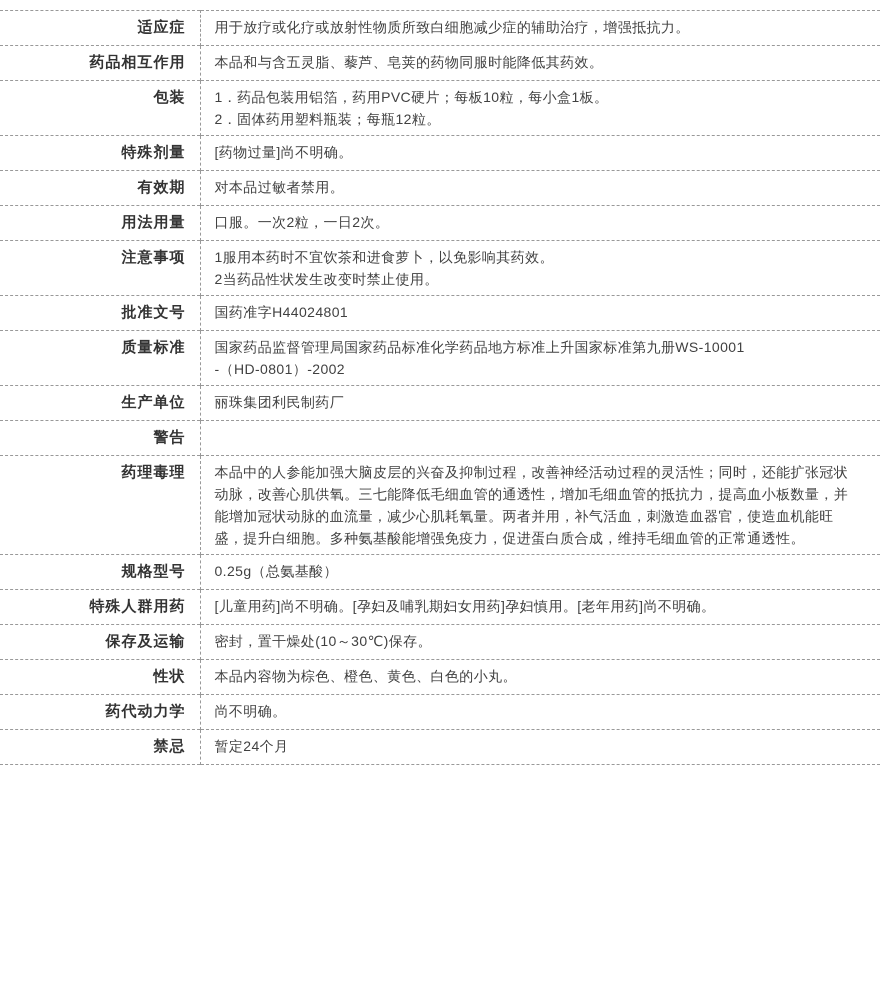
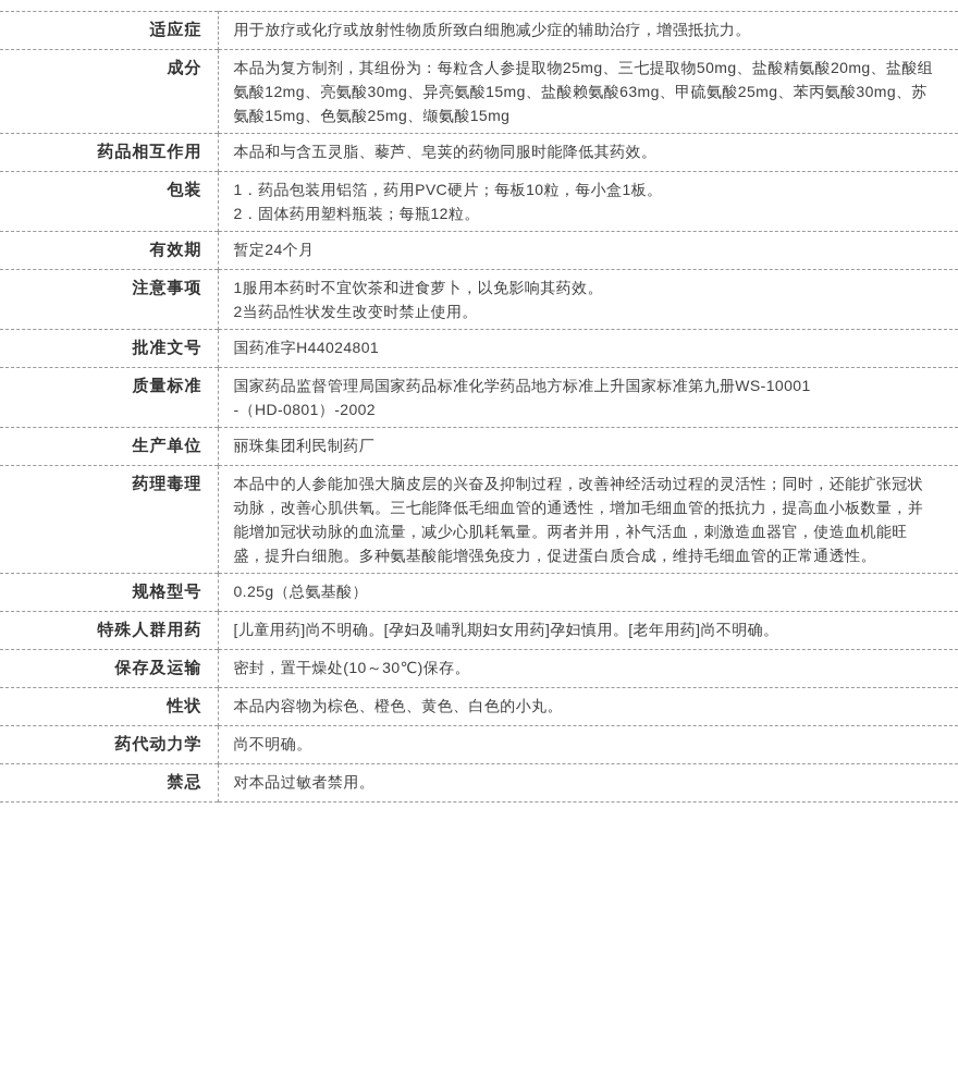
  适应症	用于放疗或化疗或放射性物质所致白细胞减少症的辅助治疗，增强抵抗力。
+ 成分	本品为复方制剂，其组份为：每粒含人参提取物25mg、三七提取物50mg、盐酸精氨酸20mg、盐酸组氨酸12mg、亮氨酸30mg、异亮氨酸15mg、盐酸赖氨酸63mg、甲硫氨酸25mg、苯丙氨酸30mg、苏氨酸15mg、色氨酸25mg、缬氨酸15mg
  药品相互作用	本品和与含五灵脂、藜芦、皂荚的药物同服时能降低其药效。
  包装	1．药品包装用铝箔，药用PVC硬片；每板10粒，每小盒1板。2．固体药用塑料瓶装；每瓶12粒。
- 特殊剂量	[药物过量]尚不明确。
- 有效期	对本品过敏者禁用。
+ 有效期	暂定24个月
- 用法用量	口服。一次2粒，一日2次。
  注意事项	1服用本药时不宜饮茶和进食萝卜，以免影响其药效。2当药品性状发生改变时禁止使用。
  批准文号	国药准字H44024801
  质量标准	国家药品监督管理局国家药品标准化学药品地方标准上升国家标准第九册WS-10001-（HD-0801）-2002
  生产单位	丽珠集团利民制药厂
- 警告
  药理毒理	本品中的人参能加强大脑皮层的兴奋及抑制过程，改善神经活动过程的灵活性；同时，还能扩张冠状动脉，改善心肌供氧。三七能降低毛细血管的通透性，增加毛细血管的抵抗力，提高血小板数量，并能增加冠状动脉的血流量，减少心肌耗氧量。两者并用，补气活血，刺激造血器官，使造血机能旺盛，提升白细胞。多种氨基酸能增强免疫力，促进蛋白质合成，维持毛细血管的正常通透性。
  规格型号	0.25g（总氨基酸）
  特殊人群用药	[儿童用药]尚不明确。[孕妇及哺乳期妇女用药]孕妇慎用。[老年用药]尚不明确。
  保存及运输	密封，置干燥处(10～30℃)保存。
  性状	本品内容物为棕色、橙色、黄色、白色的小丸。
  药代动力学	尚不明确。
- 禁忌	暂定24个月
+ 禁忌	对本品过敏者禁用。
